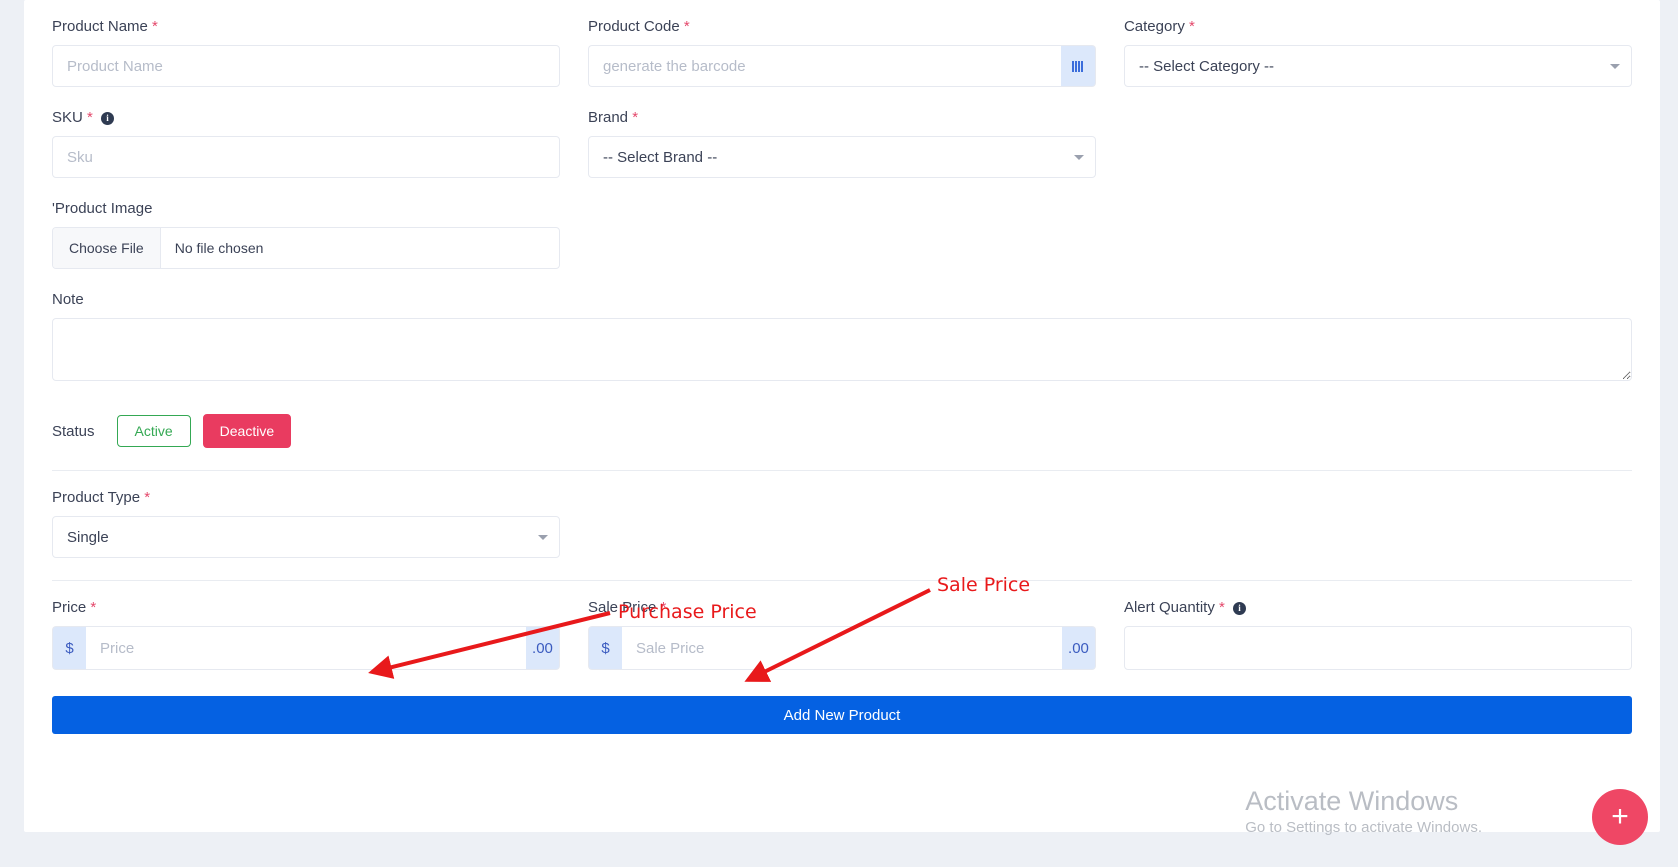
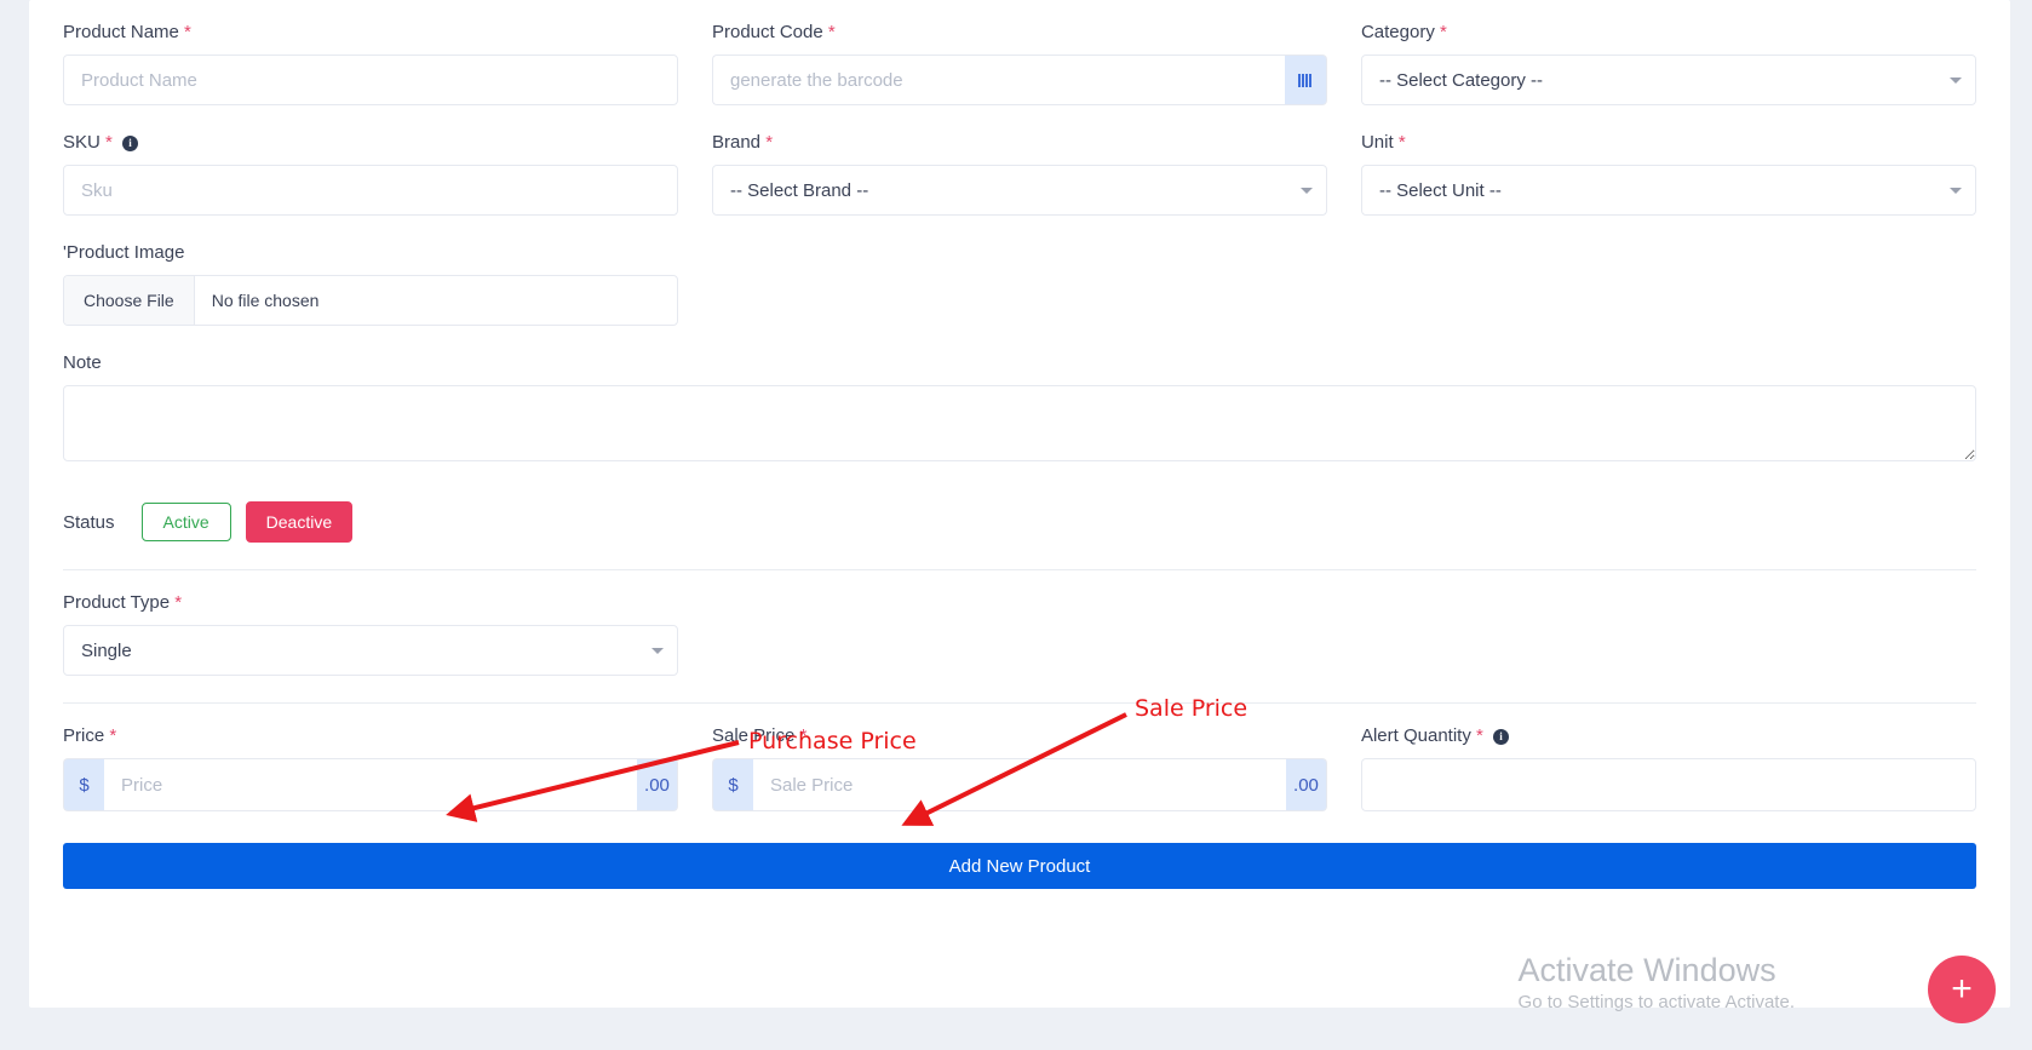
  Product Name *
  Product Name
  Product Code *
  generate the barcode
  Category *
  -- Select Category --
  SKU * i
  Sku
  Brand *
  -- Select Brand --
+ Unit *
+ -- Select Unit --
  'Product Image
  Choose File
  No file chosen
  Note
  Status
  Active
  Deactive
  Product Type *
  Single
  Price *
  $
  Price
  .00
  Sale Price *
  $
  Sale Price
  .00
  Alert Quantity * i
  Add New Product
  Purchase Price
  Sale Price
  Activate Windows
- Go to Settings to activate Windows.
+ Go to Settings to activate Activate.
  +
